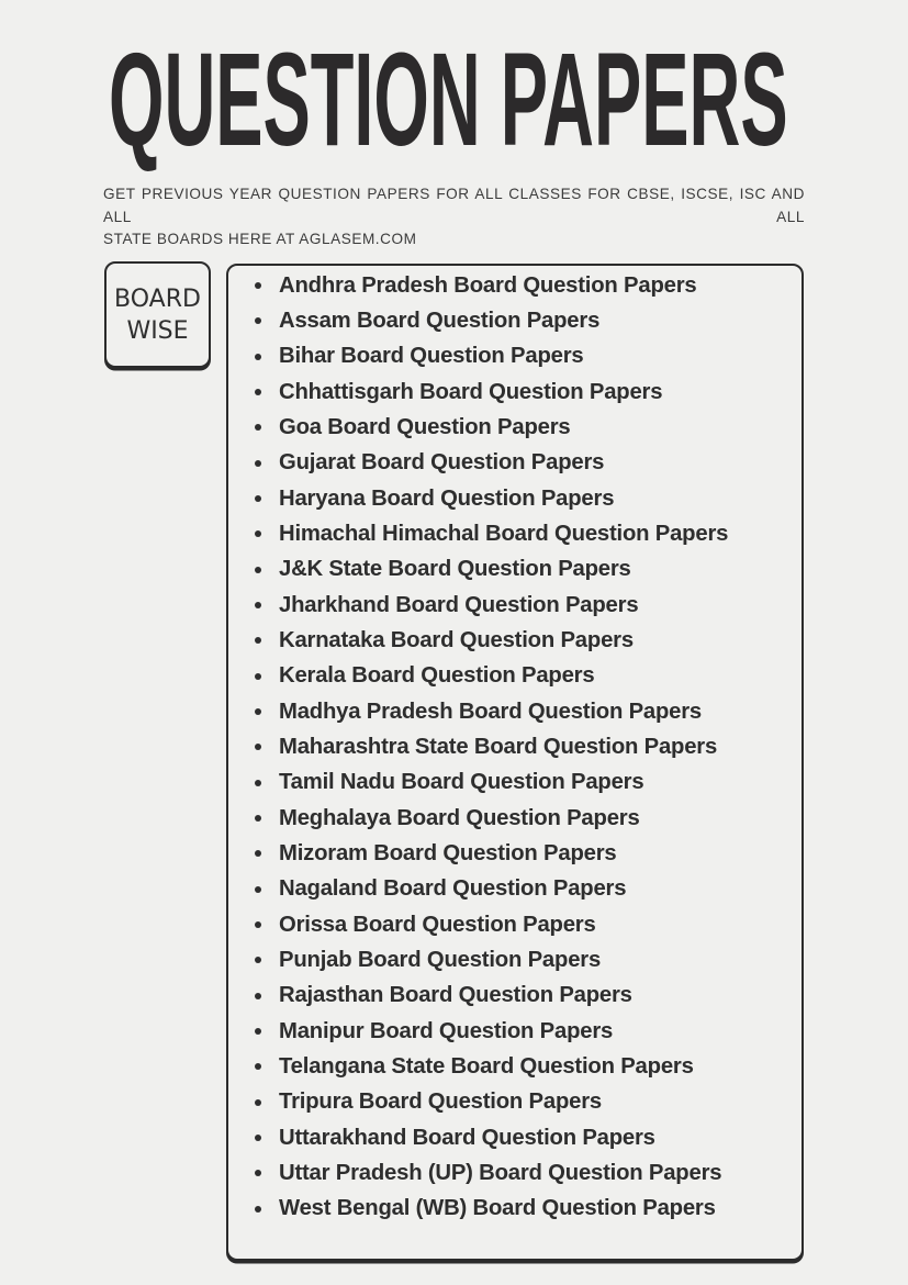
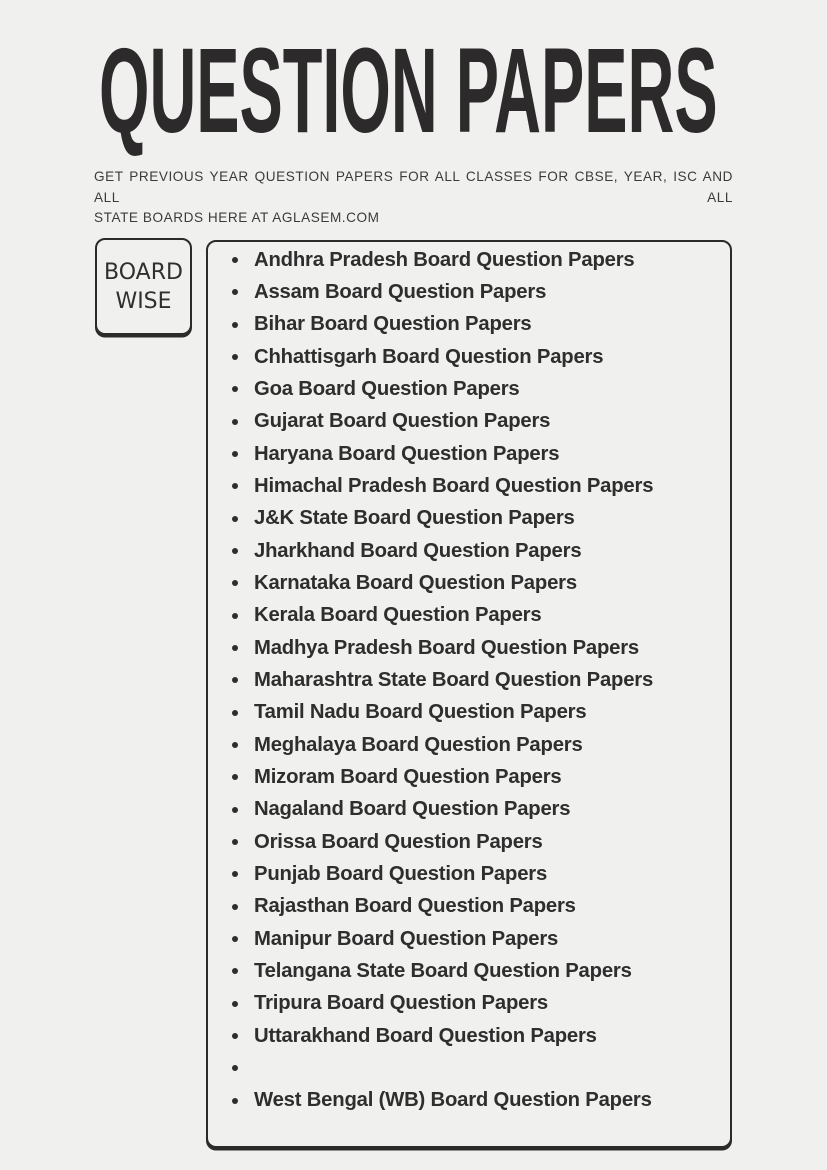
  QUESTION PAPERS
- GET PREVIOUS YEAR QUESTION PAPERS FOR ALL CLASSES FOR CBSE, ISCSE, ISC AND ALL ALL
+ GET PREVIOUS YEAR QUESTION PAPERS FOR ALL CLASSES FOR CBSE, YEAR, ISC AND ALL ALL
  STATE BOARDS HERE AT AGLASEM.COM
  BOARD WISE
  Andhra Pradesh Board Question Papers
  Assam Board Question Papers
  Bihar Board Question Papers
  Chhattisgarh Board Question Papers
  Goa Board Question Papers
  Gujarat Board Question Papers
  Haryana Board Question Papers
- Himachal Himachal Board Question Papers
+ Himachal Pradesh Board Question Papers
  J&K State Board Question Papers
  Jharkhand Board Question Papers
  Karnataka Board Question Papers
  Kerala Board Question Papers
  Madhya Pradesh Board Question Papers
  Maharashtra State Board Question Papers
  Tamil Nadu Board Question Papers
  Meghalaya Board Question Papers
  Mizoram Board Question Papers
  Nagaland Board Question Papers
  Orissa Board Question Papers
  Punjab Board Question Papers
  Rajasthan Board Question Papers
  Manipur Board Question Papers
  Telangana State Board Question Papers
  Tripura Board Question Papers
  Uttarakhand Board Question Papers
- Uttar Pradesh (UP) Board Question Papers
  West Bengal (WB) Board Question Papers
